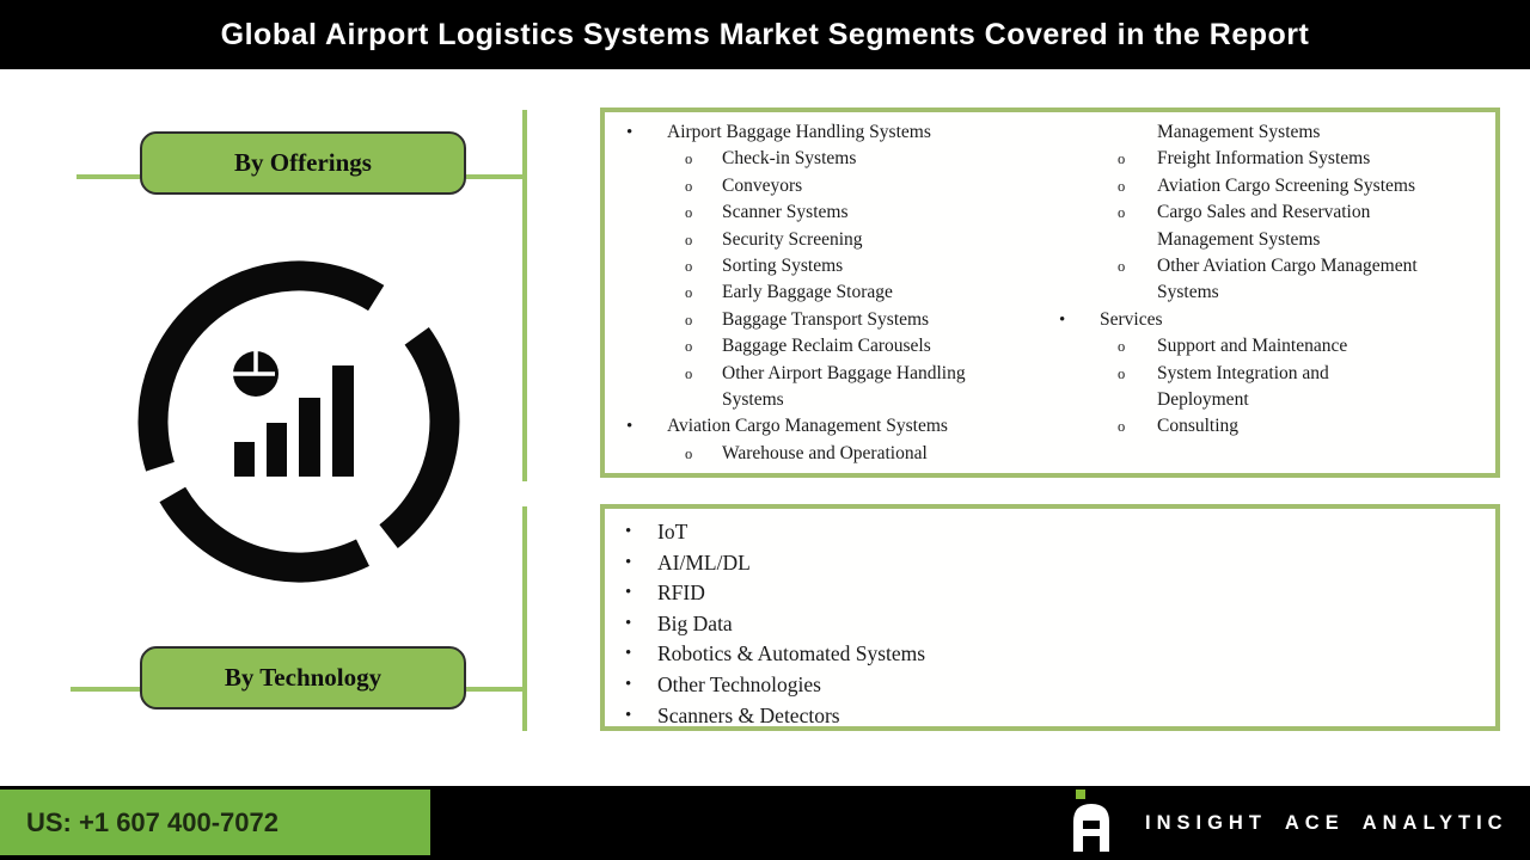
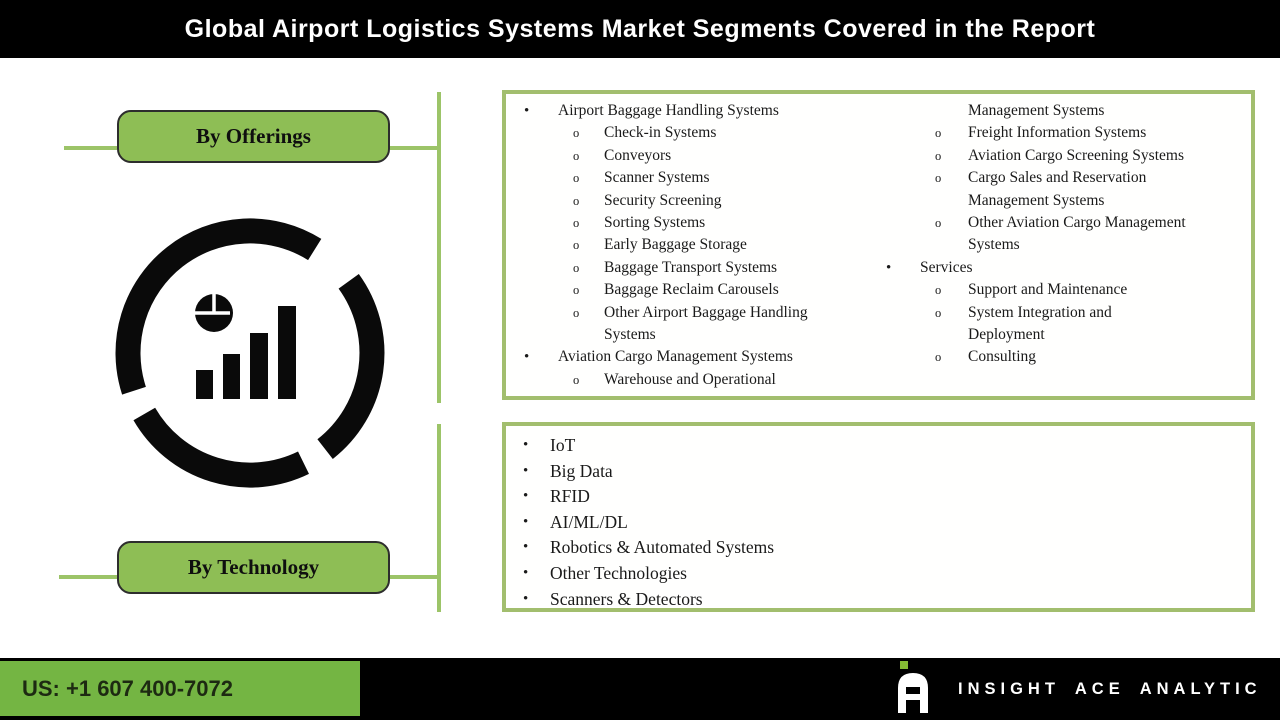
  Global Airport Logistics Systems Market Segments Covered in the Report
  By Offerings
  By Technology
  •
  Airport Baggage Handling Systems
  o
  Check-in Systems
  o
  Conveyors
  o
  Scanner Systems
  o
  Security Screening
  o
  Sorting Systems
  o
  Early Baggage Storage
  o
  Baggage Transport Systems
  o
  Baggage Reclaim Carousels
  o
  Other Airport Baggage Handling
  Systems
  •
  Aviation Cargo Management Systems
  o
  Warehouse and Operational
  Management Systems
  o
  Freight Information Systems
  o
  Aviation Cargo Screening Systems
  o
  Cargo Sales and Reservation
  Management Systems
  o
  Other Aviation Cargo Management
  Systems
  •
  Services
  o
  Support and Maintenance
  o
  System Integration and
  Deployment
  o
  Consulting
  •
  IoT
  •
- AI/ML/DL
+ Big Data
  •
  RFID
  •
- Big Data
+ AI/ML/DL
  •
  Robotics & Automated Systems
  •
  Other Technologies
  •
  Scanners & Detectors
  US: +1 607 400-7072
  INSIGHT ACE ANALYTIC
